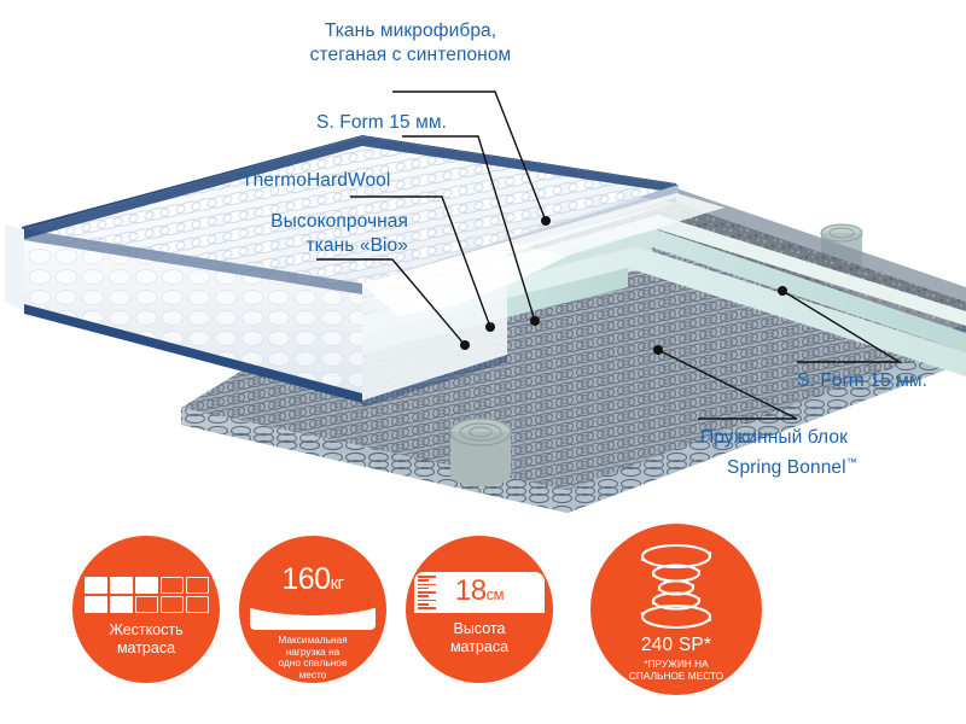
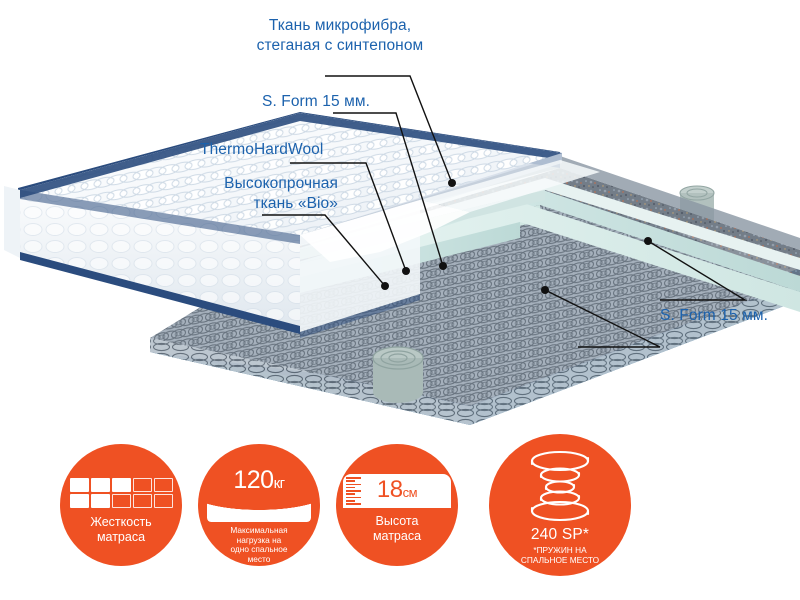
  Ткань микрофибра,
  стеганая с синтепоном
  S. Form 15 мм.
  ThermoHardWool
  Высокопрочная
  ткань «Bio»
  S. Form 15 мм.
- Пружинный блок
- Spring Bonnel™
  Жесткость
  матраса
- 160кг
+ 120кг
  Максимальная
  нагрузка на
  одно спальное
  место
  18см
  Высота
  матраса
  240 SP*
  *ПРУЖИН НА
  СПАЛЬНОЕ МЕСТО
